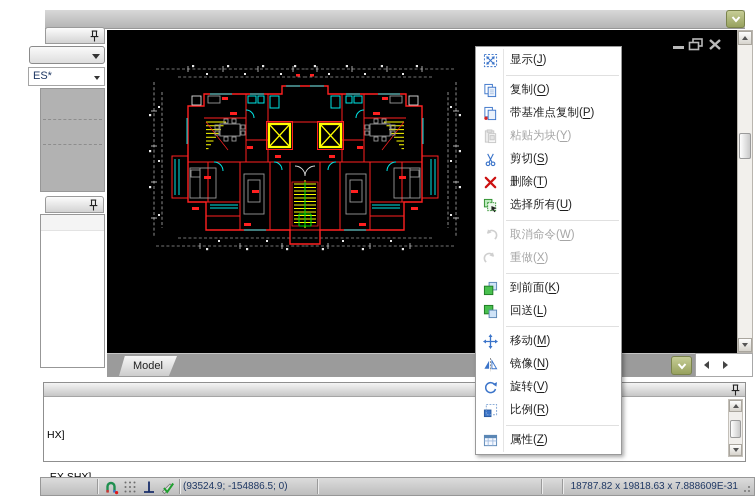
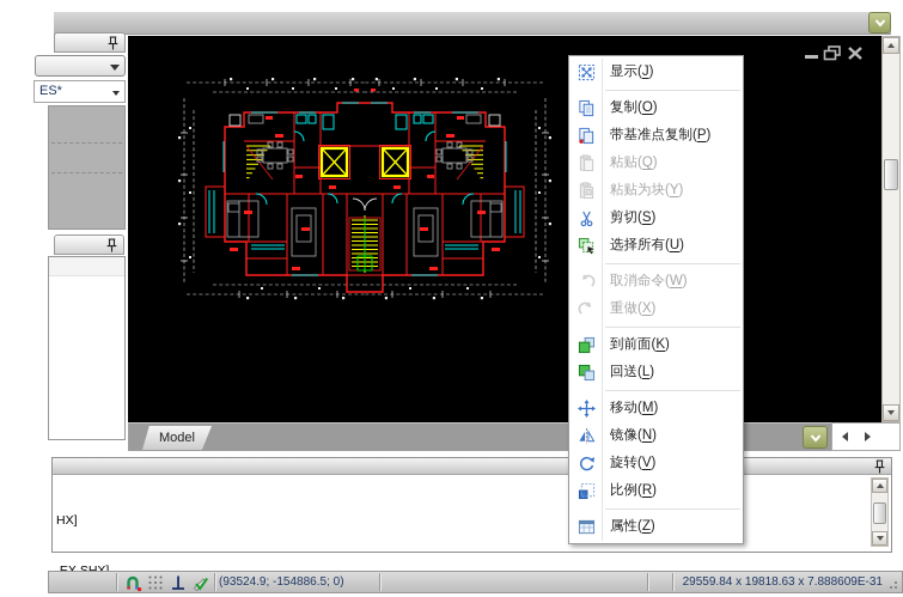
  ES*
  Model
  HX]
  (93524.9; -154886.5; 0)
- 18787.82 x 19818.63 x 7.888609E-31
+ 29559.84 x 19818.63 x 7.888609E-31
  显示(J)
  复制(O)
  带基准点复制(P)
+ 粘贴(Q)
  粘贴为块(Y)
  剪切(S)
- 删除(T)
  选择所有(U)
  取消命令(W)
  重做(X)
  到前面(K)
  回送(L)
  移动(M)
  镜像(N)
  旋转(V)
  比例(R)
  属性(Z)
